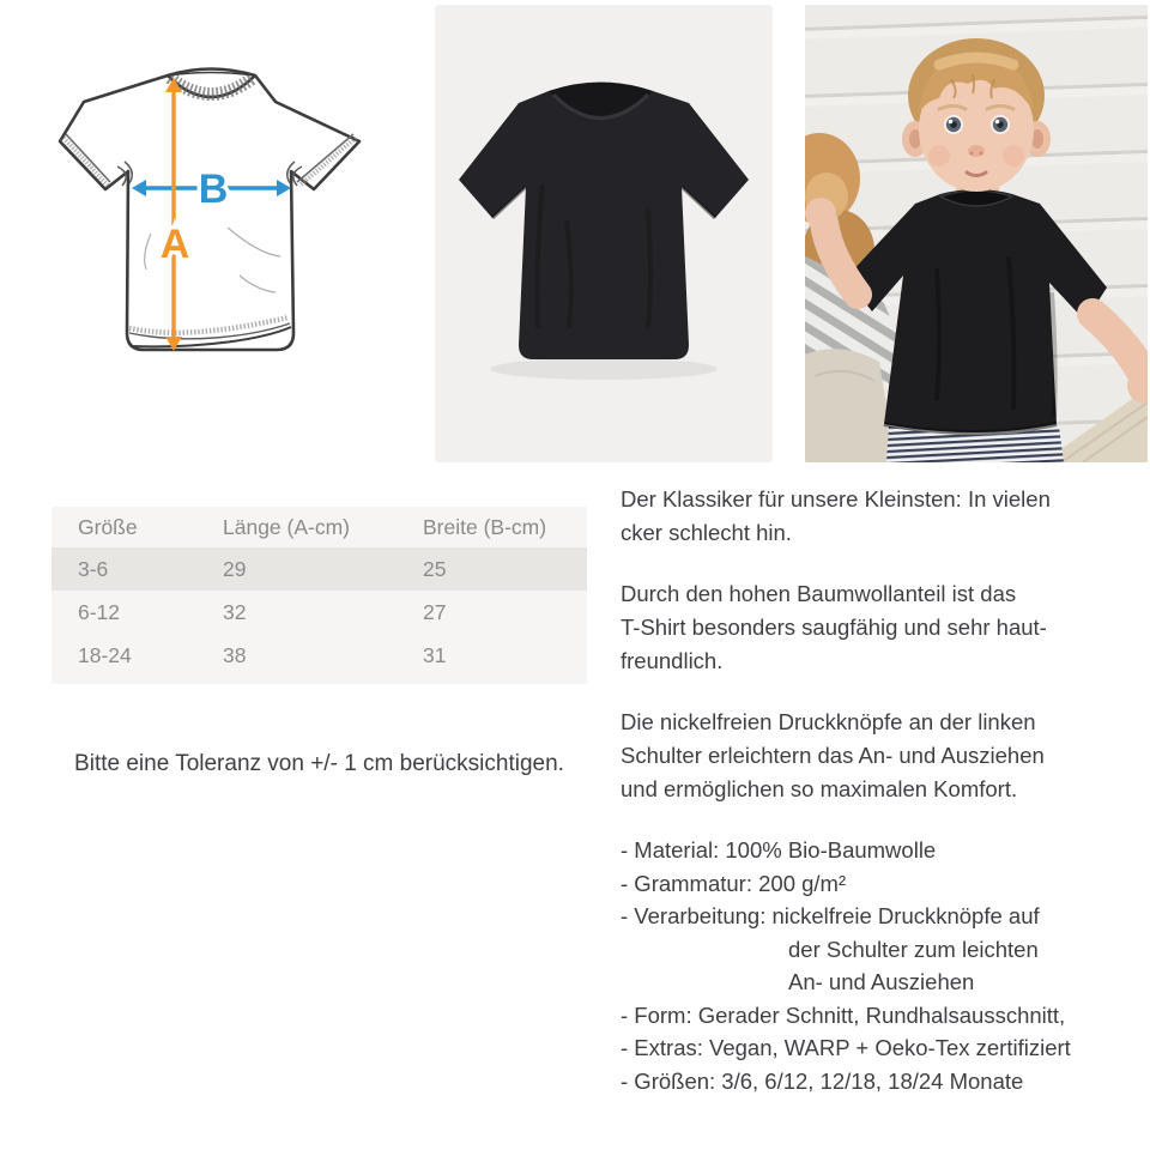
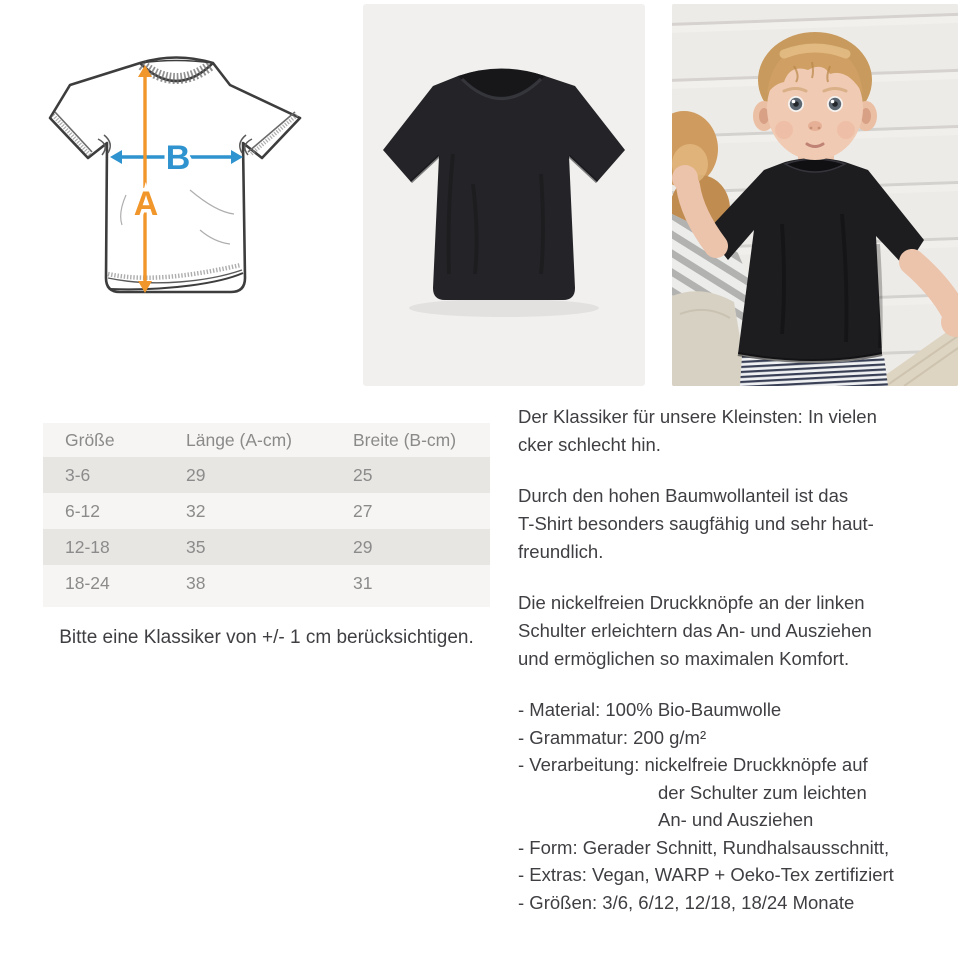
  B
  A
  Größe	Länge (A-cm)	Breite (B-cm)
  3-6	29	25
  6-12	32	27
+ 12-18	35	29
  18-24	38	31
- Bitte eine Toleranz von +/- 1 cm berücksichtigen.
+ Bitte eine Klassiker von +/- 1 cm berücksichtigen.
  Der Klassiker für unsere Kleinsten: In vielen
  cker schlecht hin.
  Durch den hohen Baumwollanteil ist das
  T-Shirt besonders saugfähig und sehr haut-
  freundlich.
  Die nickelfreien Druckknöpfe an der linken
  Schulter erleichtern das An- und Ausziehen
  und ermöglichen so maximalen Komfort.
  - Material: 100% Bio-Baumwolle
  - Grammatur: 200 g/m²
  - Verarbeitung: nickelfreie Druckknöpfe auf
  der Schulter zum leichten
  An- und Ausziehen
  - Form: Gerader Schnitt, Rundhalsausschnitt,
  - Extras: Vegan, WARP + Oeko-Tex zertifiziert
  - Größen: 3/6, 6/12, 12/18, 18/24 Monate
